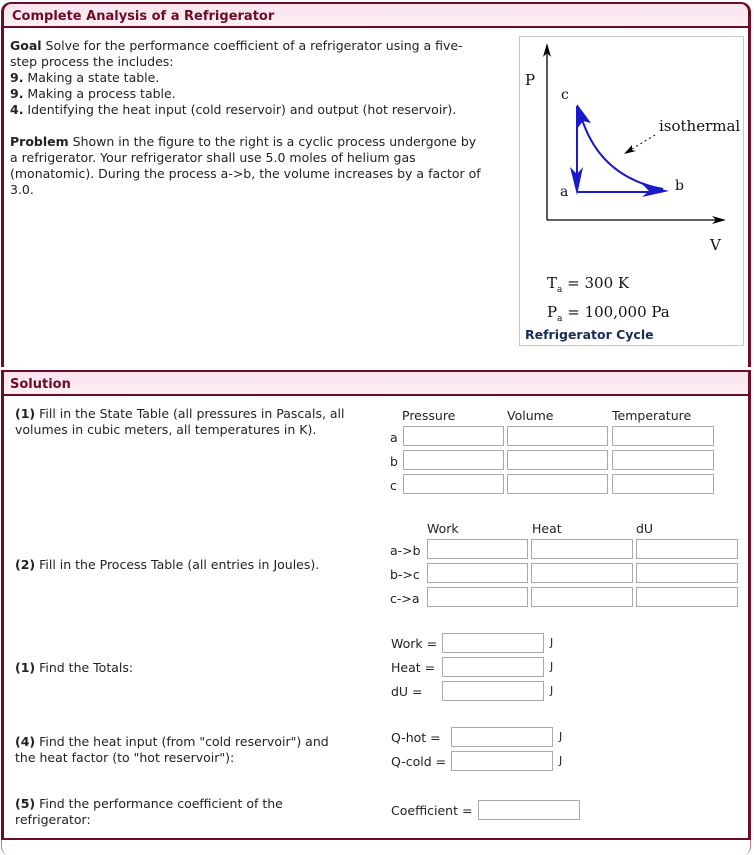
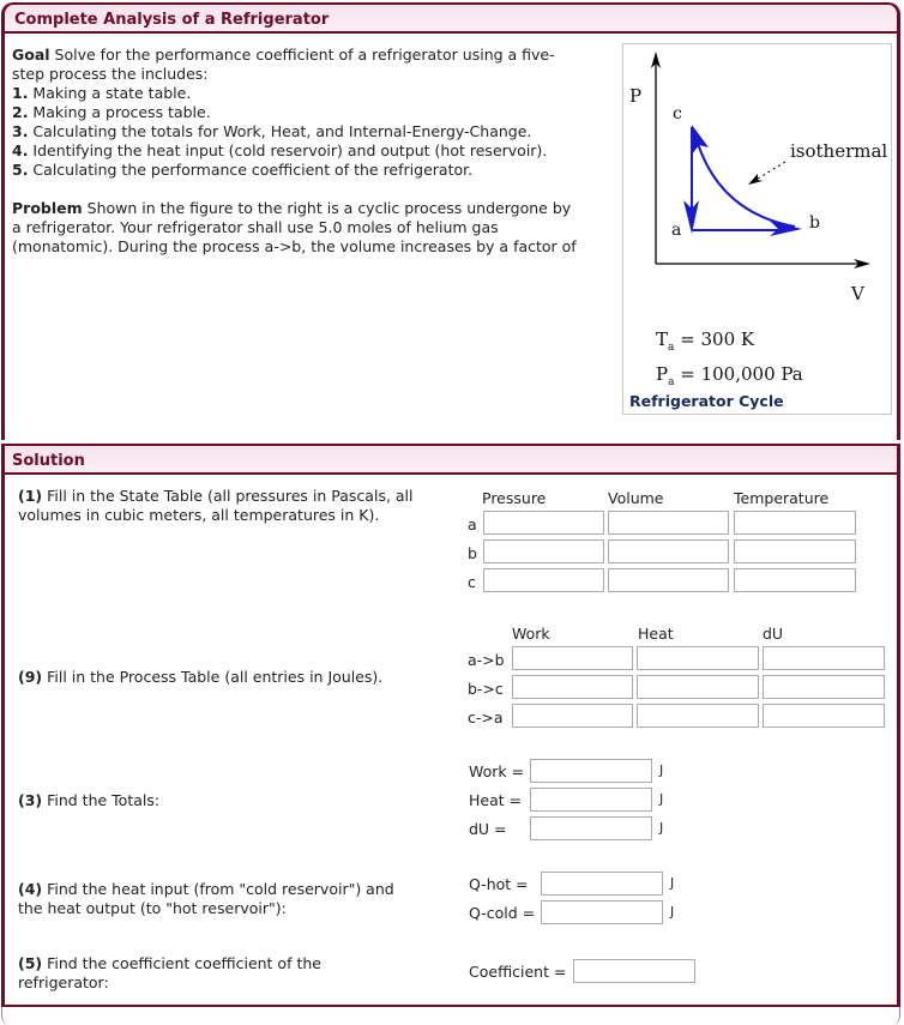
  Complete Analysis of a Refrigerator
  Goal Solve for the performance coefficient of a refrigerator using a five-
  step process the includes:
- 9. Making a state table.
+ 1. Making a state table.
- 9. Making a process table.
+ 2. Making a process table.
+ 3. Calculating the totals for Work, Heat, and Internal-Energy-Change.
  4. Identifying the heat input (cold reservoir) and output (hot reservoir).
+ 5. Calculating the performance coefficient of the refrigerator.
  Problem Shown in the figure to the right is a cyclic process undergone by
  a refrigerator. Your refrigerator shall use 5.0 moles of helium gas
  (monatomic). During the process a->b, the volume increases by a factor of
- 3.0.
  P
  c
  isothermal
  a
  b
  V
  Ta = 300 K
  Pa = 100,000 Pa
  Refrigerator Cycle
  Solution
  (1) Fill in the State Table (all pressures in Pascals, all
  volumes in cubic meters, all temperatures in K).
  Pressure
  Volume
  Temperature
  a
  b
  c
- (2) Fill in the Process Table (all entries in Joules).
+ (9) Fill in the Process Table (all entries in Joules).
  Work
  Heat
  dU
  a->b
  b->c
  c->a
- (1) Find the Totals:
+ (3) Find the Totals:
  Work =
  J
  Heat =
  J
  dU =
  J
  (4) Find the heat input (from "cold reservoir") and
- the heat factor (to "hot reservoir"):
+ the heat output (to "hot reservoir"):
  Q-hot =
  J
  Q-cold =
  J
- (5) Find the performance coefficient of the
+ (5) Find the coefficient coefficient of the
  refrigerator:
  Coefficient =
